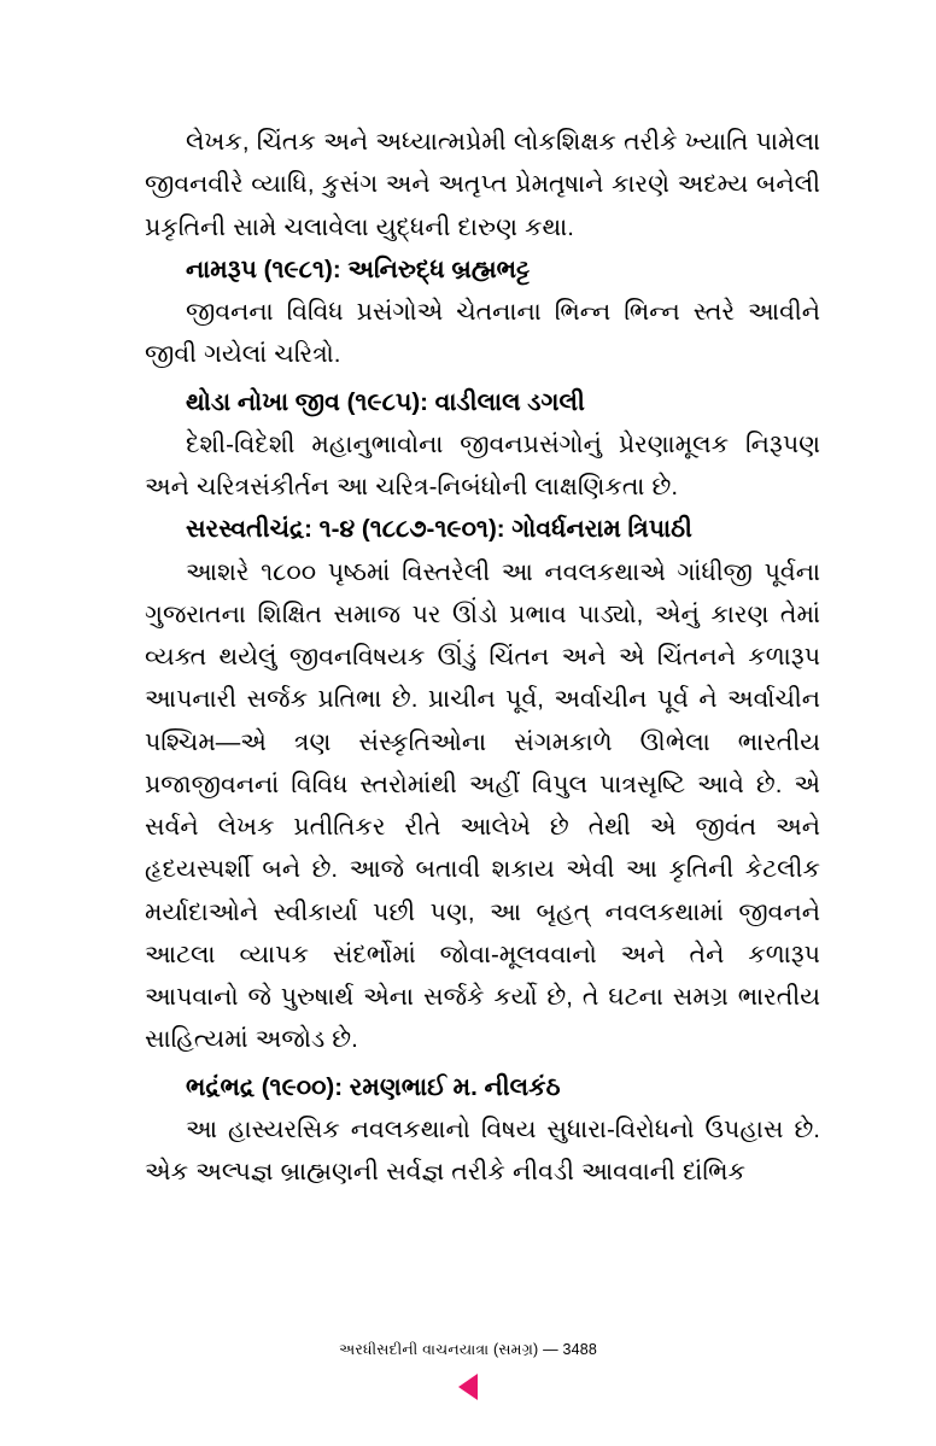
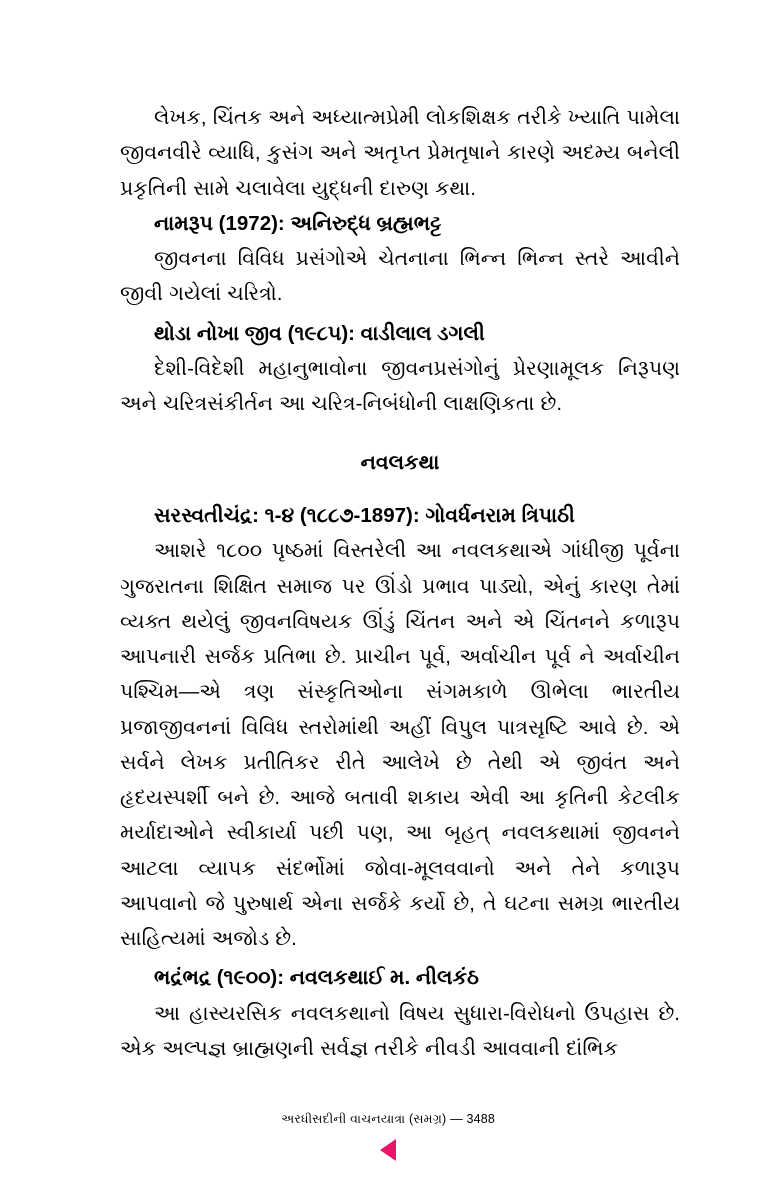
  લેખક, ચિંતક અને અધ્યાત્મપ્રેમી લોકશિક્ષક તરીકે ખ્યાતિ પામેલા જીવનવીરે વ્યાધિ, કુસંગ અને અતૃપ્ત પ્રેમતૃષાને કારણે અદમ્ય બનેલી પ્રકૃતિની સામે ચલાવેલા યુદ્ધની દારુણ કથા.
- નામરૂપ (૧૯૮૧): અનિરુદ્ધ બ્રહ્મભટ્ટ
+ નામરૂપ (1972): અનિરુદ્ધ બ્રહ્મભટ્ટ
  જીવનના વિવિધ પ્રસંગોએ ચેતનાના ભિન્ન ભિન્ન સ્તરે આવીને જીવી ગયેલાં ચરિત્રો.
  થોડા નોખા જીવ (૧૯૮૫): વાડીલાલ ડગલી
  દેશી-વિદેશી મહાનુભાવોના જીવનપ્રસંગોનું પ્રેરણામૂલક નિરૂપણ અને ચરિત્રસંકીર્તન આ ચરિત્ર-નિબંધોની લાક્ષણિકતા છે.
+ નવલકથા
- સરસ્વતીચંદ્ર: ૧-૪ (૧૮૮૭-૧૯૦૧): ગોવર્ધનરામ ત્રિપાઠી
+ સરસ્વતીચંદ્ર: ૧-૪ (૧૮૮૭-1897): ગોવર્ધનરામ ત્રિપાઠી
  આશરે ૧૮૦૦ પૃષ્ઠમાં વિસ્તરેલી આ નવલકથાએ ગાંધીજી પૂર્વના ગુજરાતના શિક્ષિત સમાજ પર ઊંડો પ્રભાવ પાડ્યો, એનું કારણ તેમાં વ્યક્ત થયેલું જીવનવિષયક ઊંડું ચિંતન અને એ ચિંતનને કળારૂપ આપનારી સર્જક પ્રતિભા છે. પ્રાચીન પૂર્વ, અર્વાચીન પૂર્વ ને અર્વાચીન પશ્ચિમ—એ ત્રણ સંસ્કૃતિઓના સંગમકાળે ઊભેલા ભારતીય પ્રજાજીવનનાં વિવિધ સ્તરોમાંથી અહીં વિપુલ પાત્રસૃષ્ટિ આવે છે. એ સર્વને લેખક પ્રતીતિકર રીતે આલેખે છે તેથી એ જીવંત અને હૃદયસ્પર્શી બને છે. આજે બતાવી શકાય એવી આ કૃતિની કેટલીક મર્યાદાઓને સ્વીકાર્યા પછી પણ, આ બૃહત્ નવલકથામાં જીવનને આટલા વ્યાપક સંદર્ભોમાં જોવા-મૂલવવાનો અને તેને કળારૂપ આપવાનો જે પુરુષાર્થ એના સર્જકે કર્યો છે, તે ઘટના સમગ્ર ભારતીય સાહિત્યમાં અજોડ છે.
- ભદ્રંભદ્ર (૧૯૦૦): રમણભાઈ મ. નીલકંઠ
+ ભદ્રંભદ્ર (૧૯૦૦): નવલકથાઈ મ. નીલકંઠ
  આ હાસ્યરસિક નવલકથાનો વિષય સુધારા-વિરોધનો ઉપહાસ છે. એક અલ્પજ્ઞ બ્રાહ્મણની સર્વજ્ઞ તરીકે નીવડી આવવાની દાંભિક
  અરધીસદીની વાચનયાત્રા (સમગ્ર) — 3488
